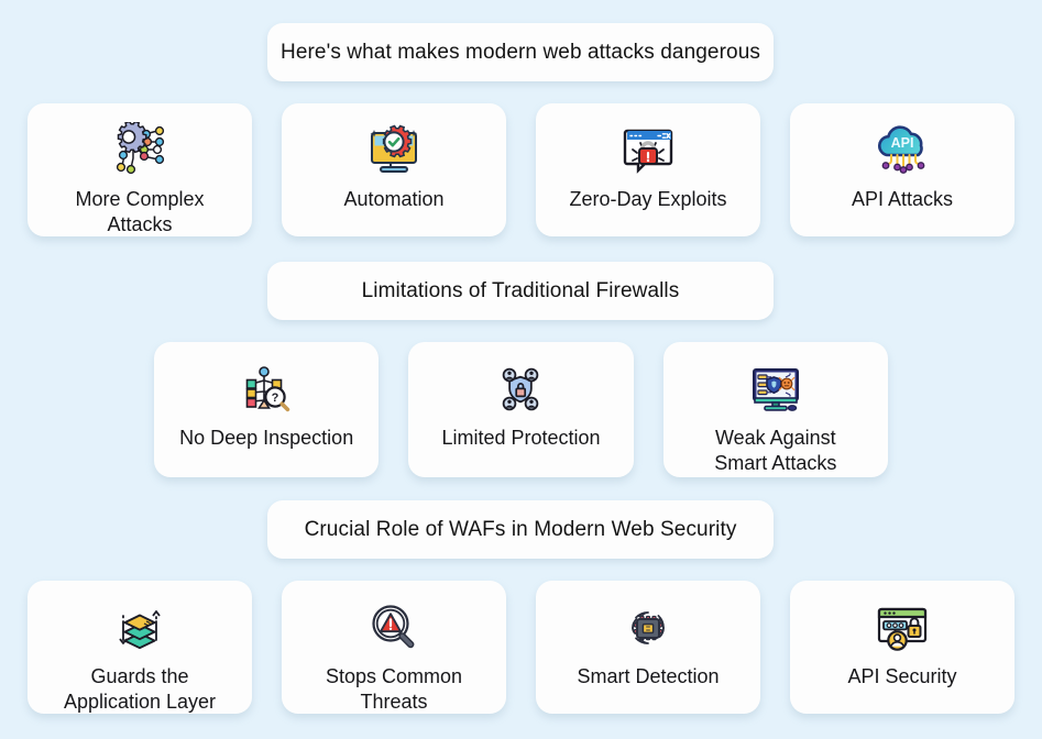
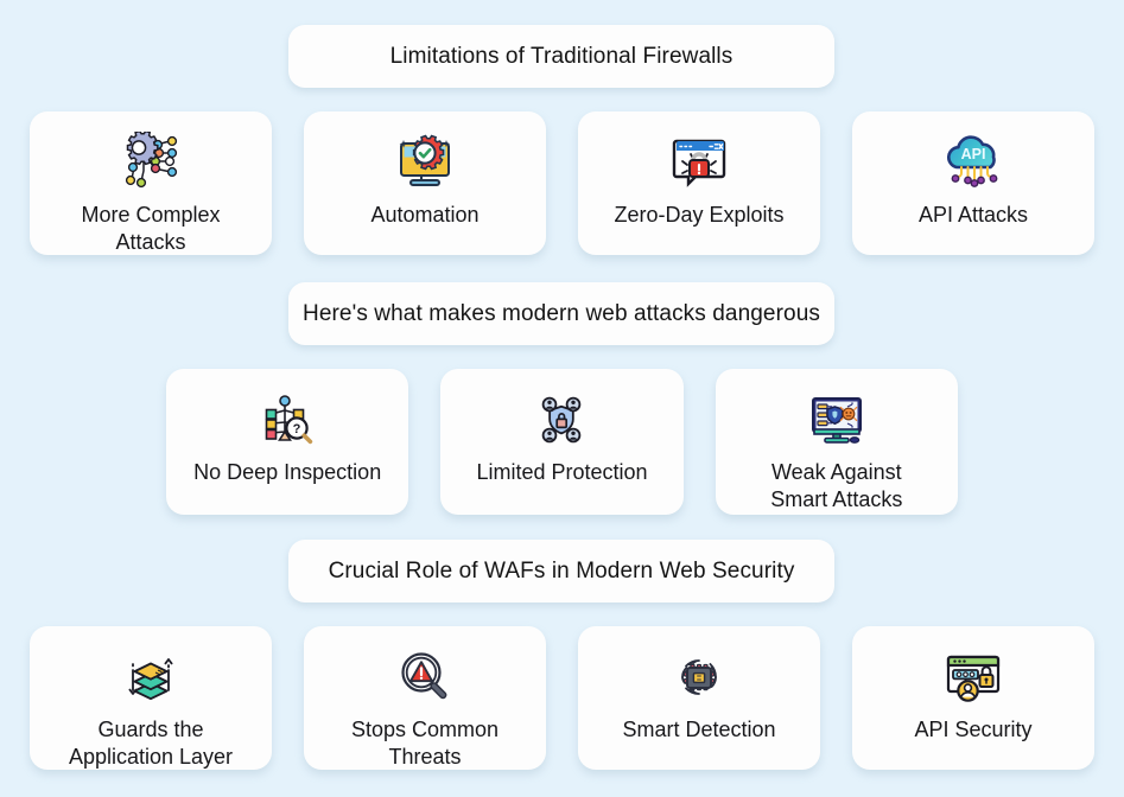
- Here's what makes modern web attacks dangerous
+ Limitations of Traditional Firewalls
  More Complex
  Attacks
  Automation
  Zero-Day Exploits
  API
  API Attacks
- Limitations of Traditional Firewalls
+ Here's what makes modern web attacks dangerous
  ?
  No Deep Inspection
  Limited Protection
  Weak Against
  Smart Attacks
  Crucial Role of WAFs in Modern Web Security
  Guards the
  Application Layer
  Stops Common
  Threats
  Smart Detection
  API Security
